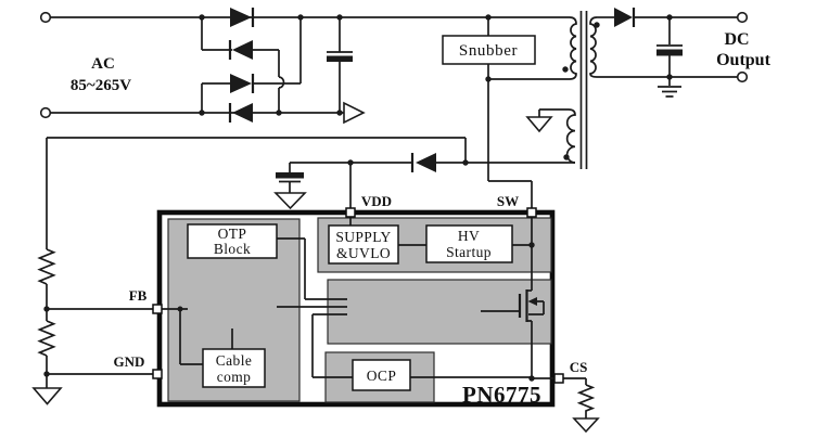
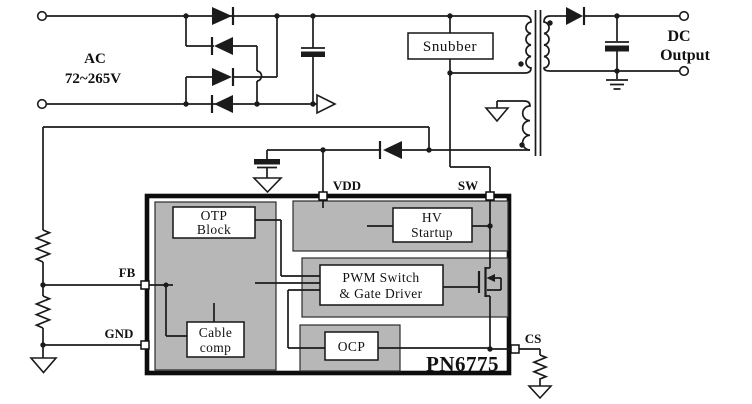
  AC
- 85~265V
+ 72~265V
  Snubber
  DC
  Output
  OTP
  Block
- SUPPLY
- &UVLO
  HV
  Startup
+ PWM Switch
+ & Gate Driver
  Cable
  comp
  OCP
  PN6775
  VDD
  SW
  FB
  GND
  CS
